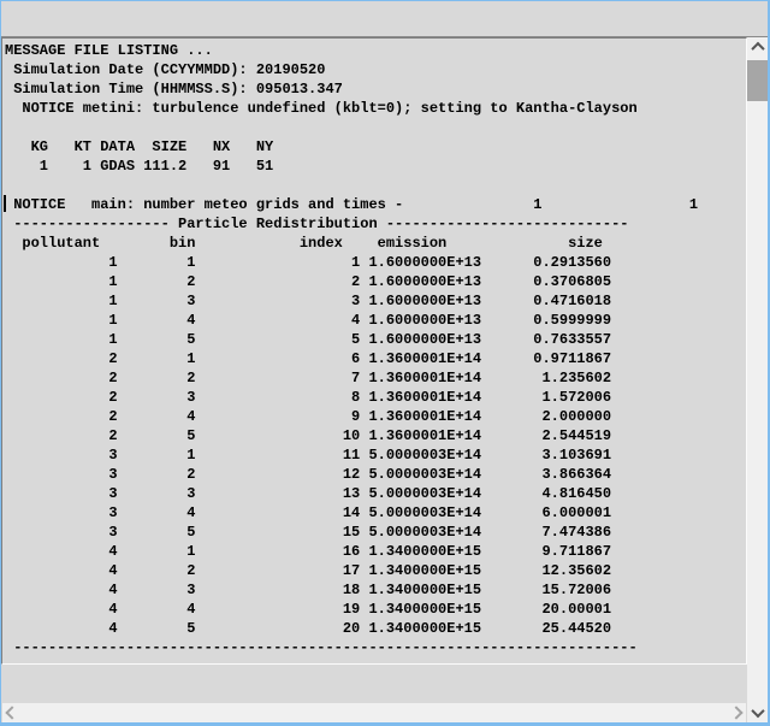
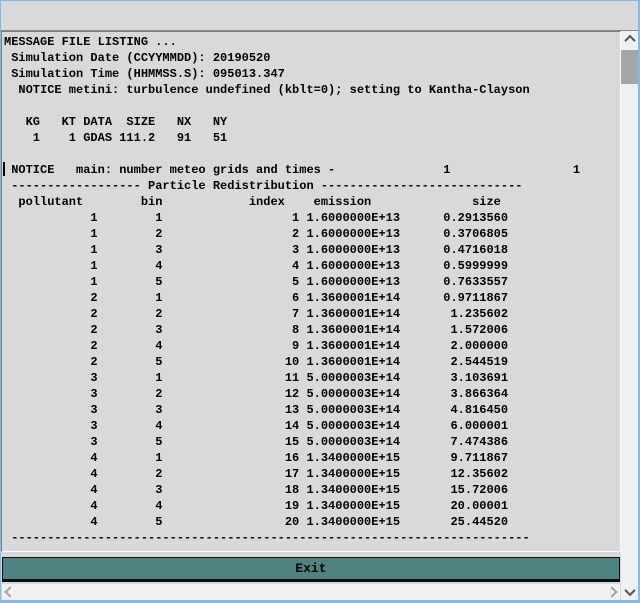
  MESSAGE FILE LISTING ...
  Simulation Date (CCYYMMDD): 20190520
  Simulation Time (HHMMSS.S): 095013.347
  NOTICE metini: turbulence undefined (kblt=0); setting to Kantha-Clayson
  KG KT DATA SIZE NX NY
  1 1 GDAS 111.2 91 51
  NOTICE main: number meteo grids and times - 1 1
  ------------------ Particle Redistribution ----------------------------
  pollutant bin index emission size
  1 1 1 1.6000000E+13 0.2913560
  1 2 2 1.6000000E+13 0.3706805
  1 3 3 1.6000000E+13 0.4716018
  1 4 4 1.6000000E+13 0.5999999
  1 5 5 1.6000000E+13 0.7633557
  2 1 6 1.3600001E+14 0.9711867
  2 2 7 1.3600001E+14 1.235602
  2 3 8 1.3600001E+14 1.572006
  2 4 9 1.3600001E+14 2.000000
  2 5 10 1.3600001E+14 2.544519
  3 1 11 5.0000003E+14 3.103691
  3 2 12 5.0000003E+14 3.866364
  3 3 13 5.0000003E+14 4.816450
  3 4 14 5.0000003E+14 6.000001
  3 5 15 5.0000003E+14 7.474386
  4 1 16 1.3400000E+15 9.711867
  4 2 17 1.3400000E+15 12.35602
  4 3 18 1.3400000E+15 15.72006
  4 4 19 1.3400000E+15 20.00001
  4 5 20 1.3400000E+15 25.44520
  ------------------------------------------------------------------------
+ Exit
